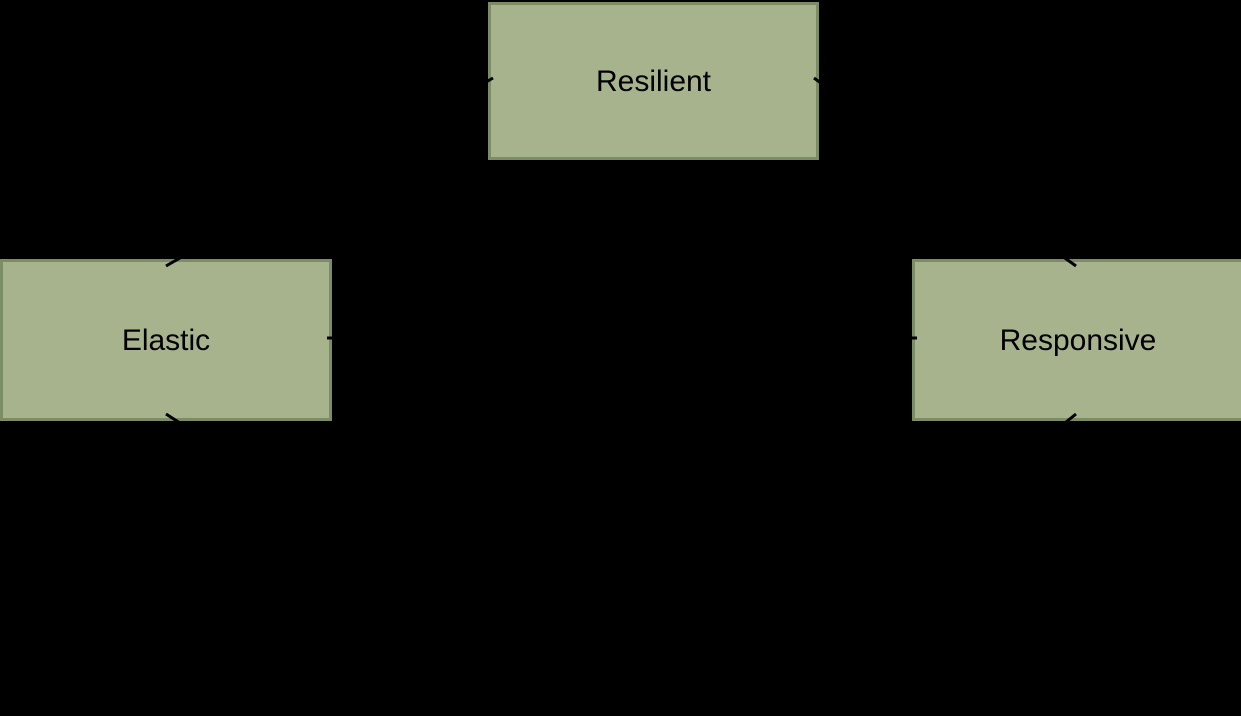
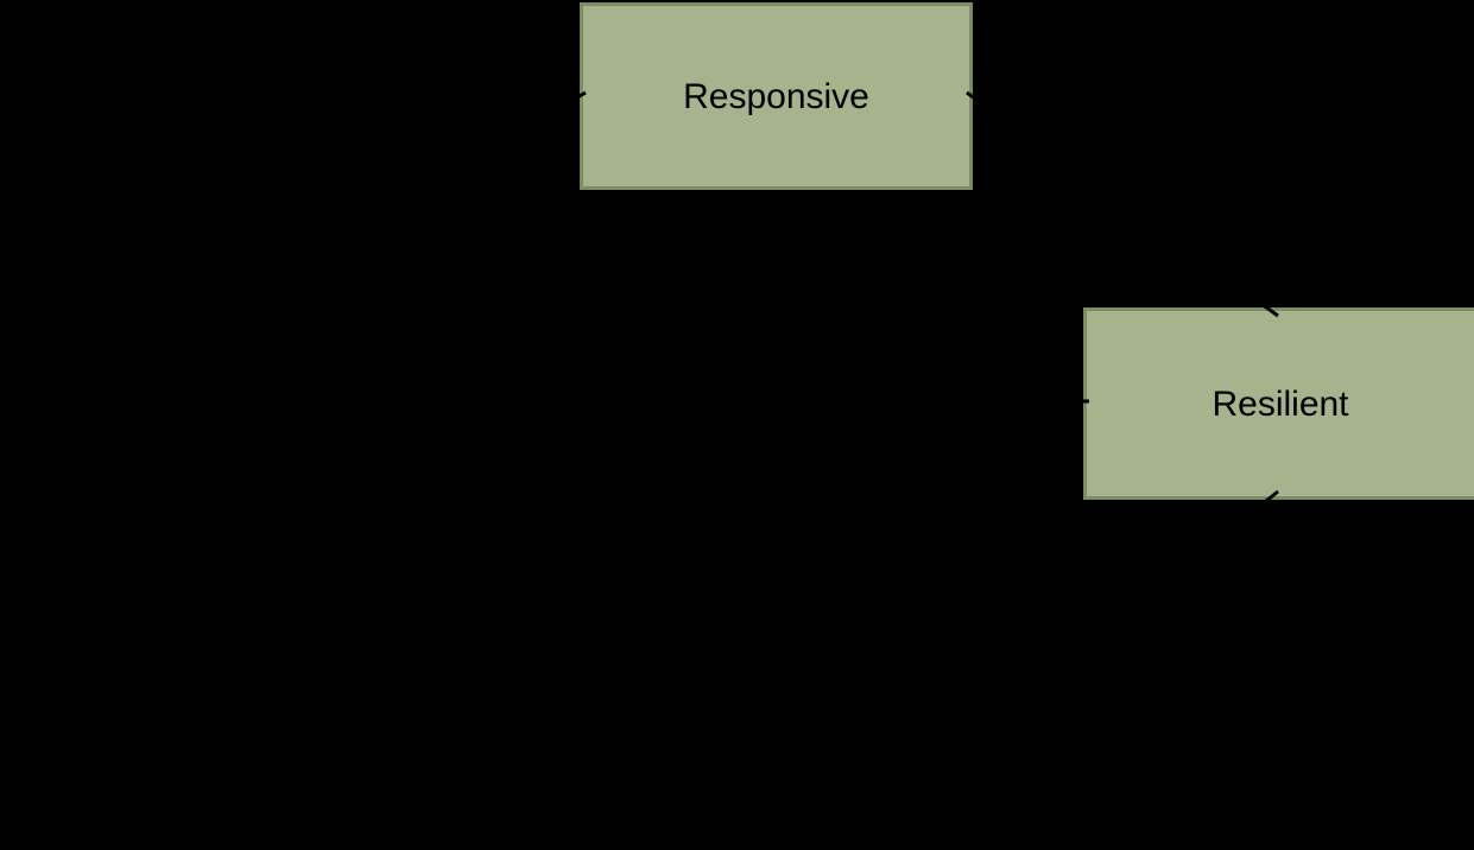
- Resilient
+ Responsive
- Elastic
- Responsive
+ Resilient
